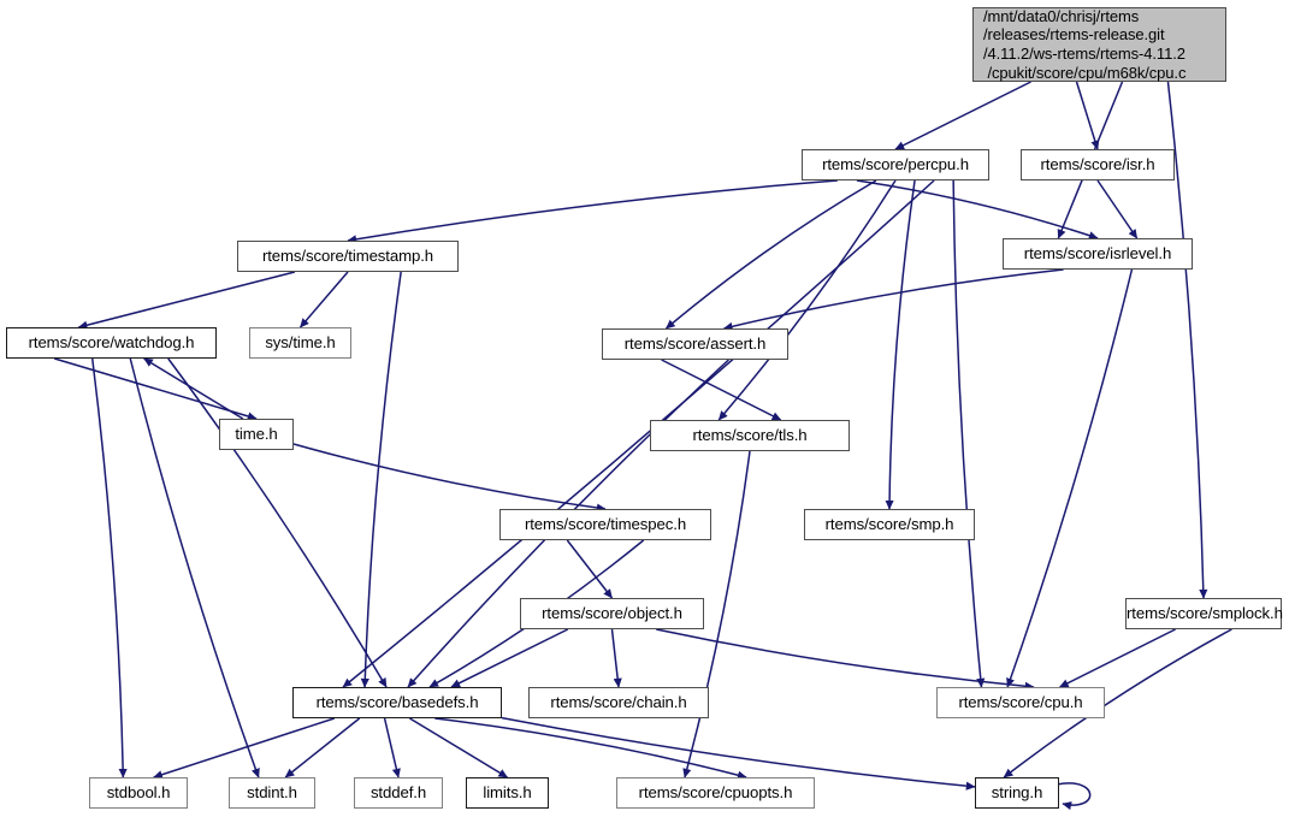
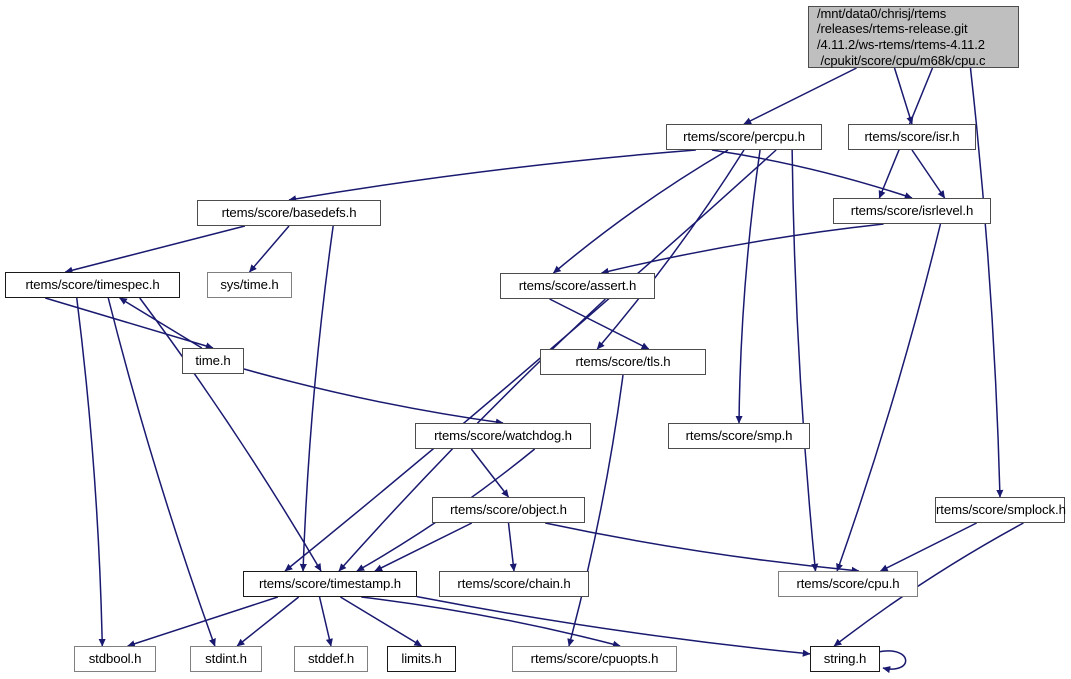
  /mnt/data0/chrisj/rtems
  /releases/rtems-release.git
  /4.11.2/ws-rtems/rtems-4.11.2
  /cpukit/score/cpu/m68k/cpu.c
  rtems/score/percpu.h
  rtems/score/isr.h
  rtems/score/isrlevel.h
- rtems/score/timestamp.h
+ rtems/score/basedefs.h
- rtems/score/watchdog.h
+ rtems/score/timespec.h
  sys/time.h
  rtems/score/assert.h
  time.h
  rtems/score/tls.h
- rtems/score/timespec.h
+ rtems/score/watchdog.h
  rtems/score/smp.h
  rtems/score/object.h
  rtems/score/smplock.h
- rtems/score/basedefs.h
+ rtems/score/timestamp.h
  rtems/score/chain.h
  rtems/score/cpu.h
  stdbool.h
  stdint.h
  stddef.h
  limits.h
  rtems/score/cpuopts.h
  string.h
